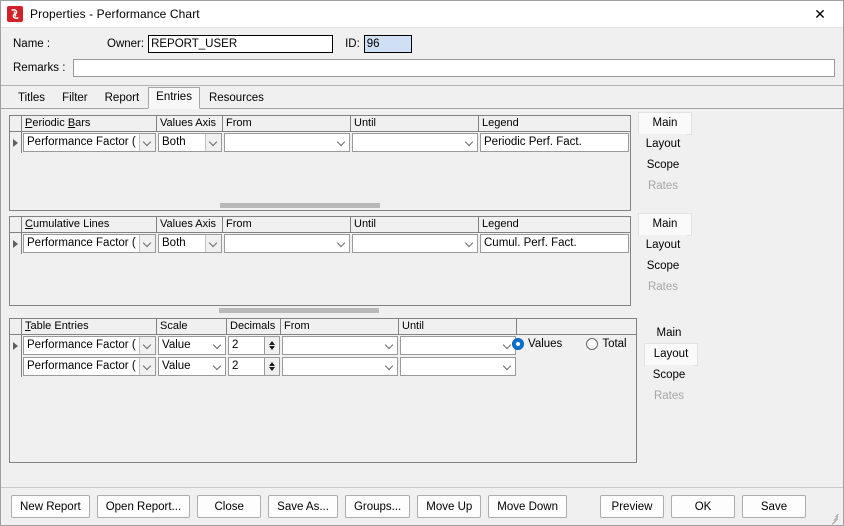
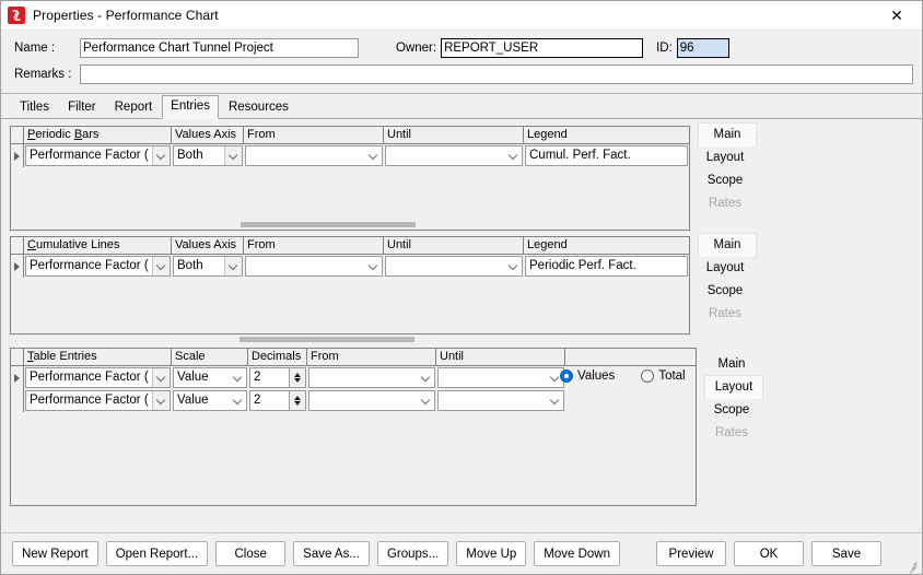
  Properties - Performance Chart
  ✕
  Name :
+ Performance Chart Tunnel Project
  Owner:
  REPORT_USER
  ID:
  96
  Remarks :
  Titles
  Filter
  Report
  Entries
  Resources
  Periodic Bars
  Values Axis
  From
  Until
  Legend
  Performance Factor (
  Both
- Periodic Perf. Fact.
+ Cumul. Perf. Fact.
  Main
  Layout
  Scope
  Rates
  Cumulative Lines
  Values Axis
  From
  Until
  Legend
  Performance Factor (
  Both
- Cumul. Perf. Fact.
+ Periodic Perf. Fact.
  Main
  Layout
  Scope
  Rates
  Table Entries
  Scale
  Decimals
  From
  Until
  Performance Factor (
  Value
  2
  Performance Factor (
  Value
  2
  Values
  Total
  Main
  Layout
  Scope
  Rates
  New Report
  Open Report...
  Close
  Save As...
  Groups...
  Move Up
  Move Down
  Preview
  OK
  Save
